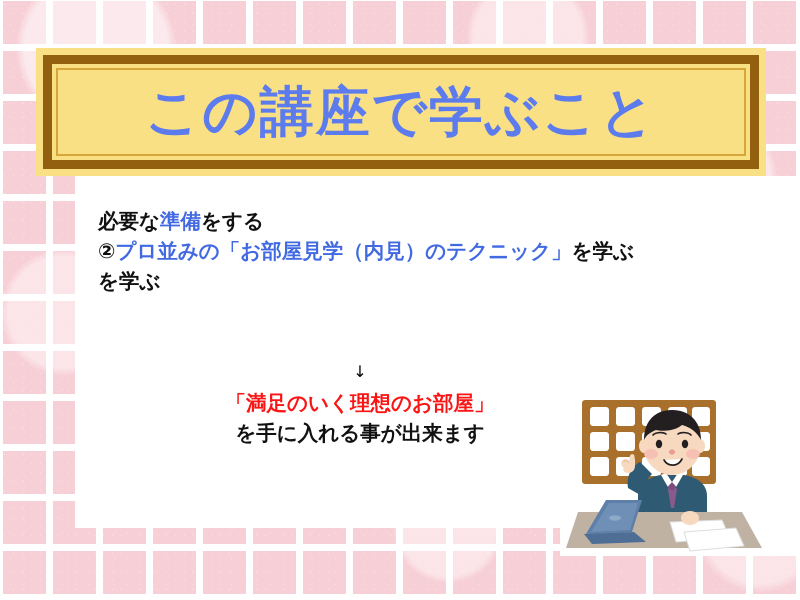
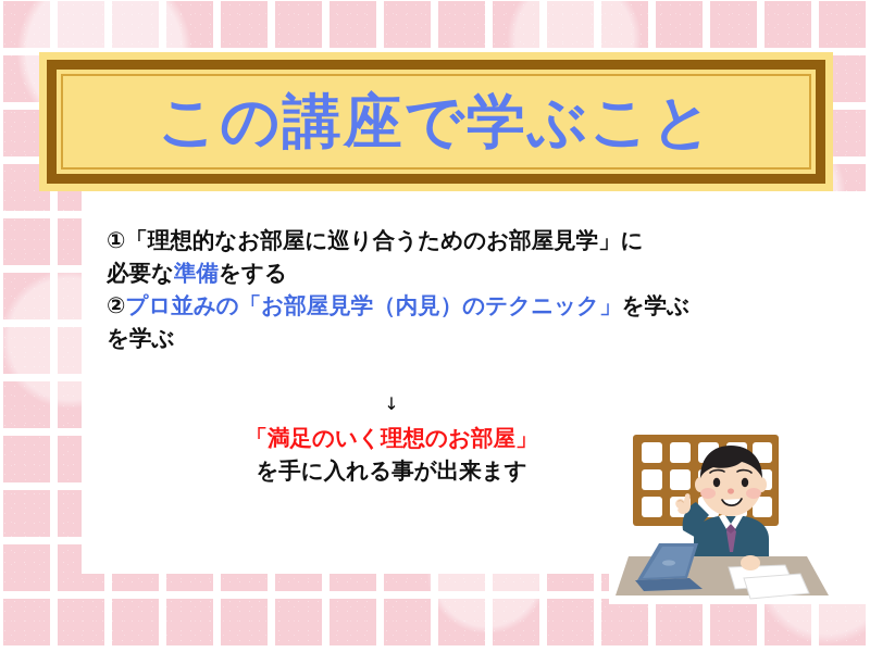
  この講座で学ぶこと
+ ①「理想的なお部屋に巡り合うためのお部屋見学」に
  必要な準備をする
  ②プロ並みの「お部屋見学（内見）のテクニック」を学ぶ
  を学ぶ
  ↓
  「満足のいく理想のお部屋」
  を手に入れる事が出来ます
